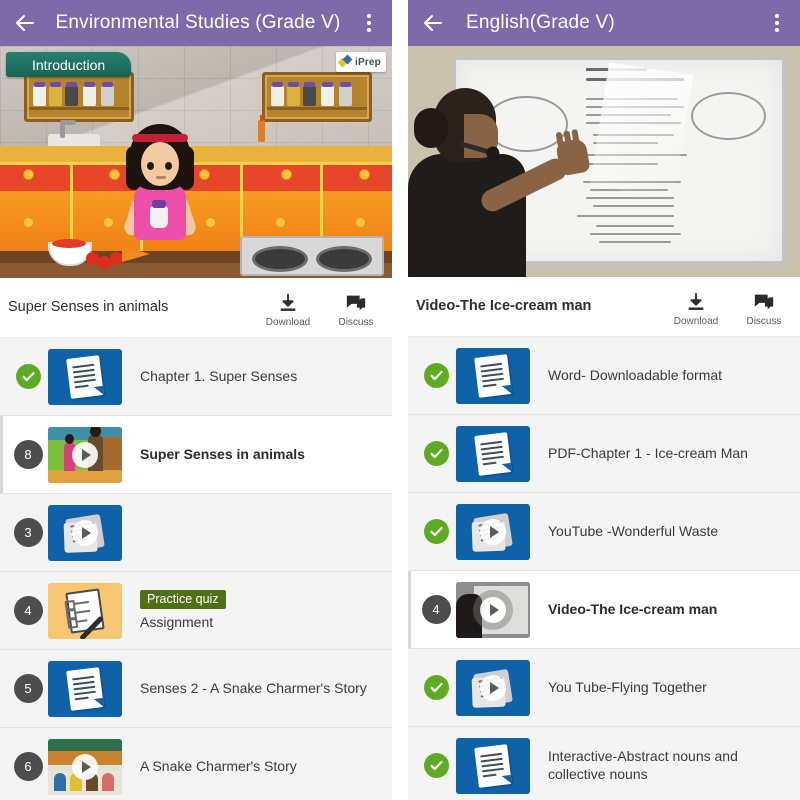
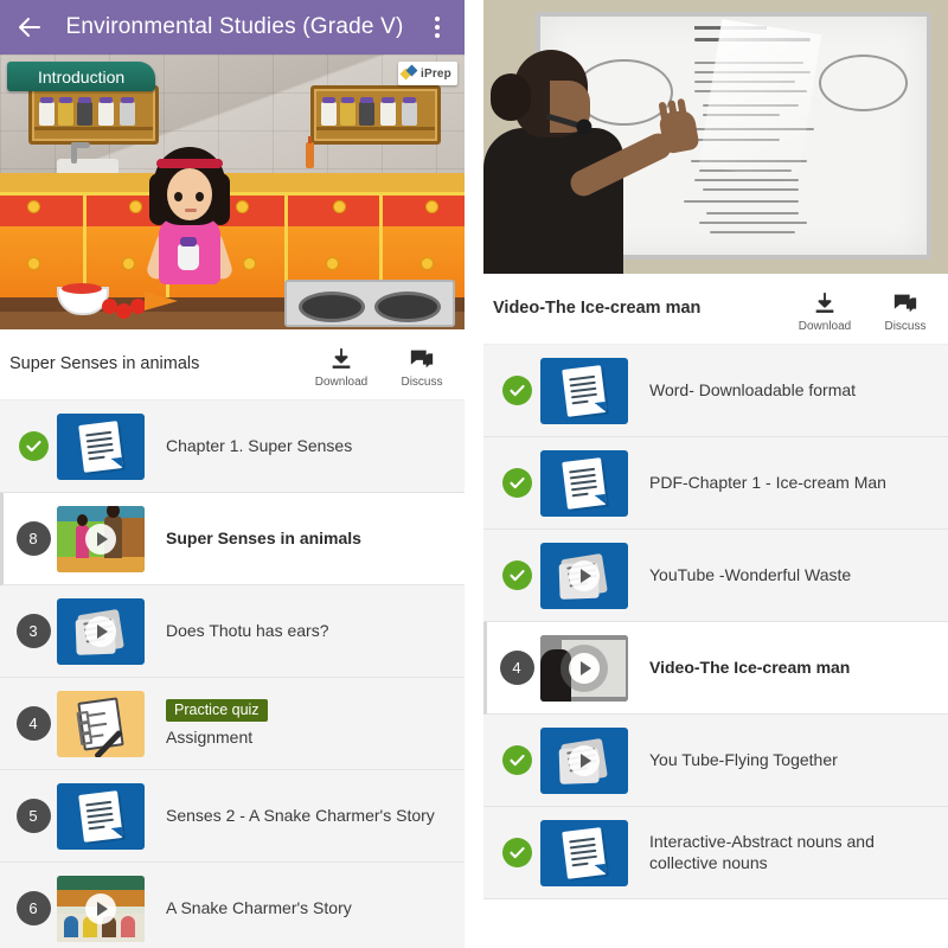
  Environmental Studies (Grade V)
  Introduction
  iPrep
  Super Senses in animals
  Download
  Discuss
  Chapter 1. Super Senses
  8
  Super Senses in animals
  3
+ Does Thotu has ears?
  4
  Practice quiz
  Assignment
  5
  Senses 2 - A Snake Charmer's Story
  6
  A Snake Charmer's Story
- English(Grade V)
  Video-The Ice-cream man
  Download
  Discuss
  Word- Downloadable format
  PDF-Chapter 1 - Ice-cream Man
  YouTube -Wonderful Waste
  4
  Video-The Ice-cream man
  You Tube-Flying Together
  Interactive-Abstract nouns and collective nouns
